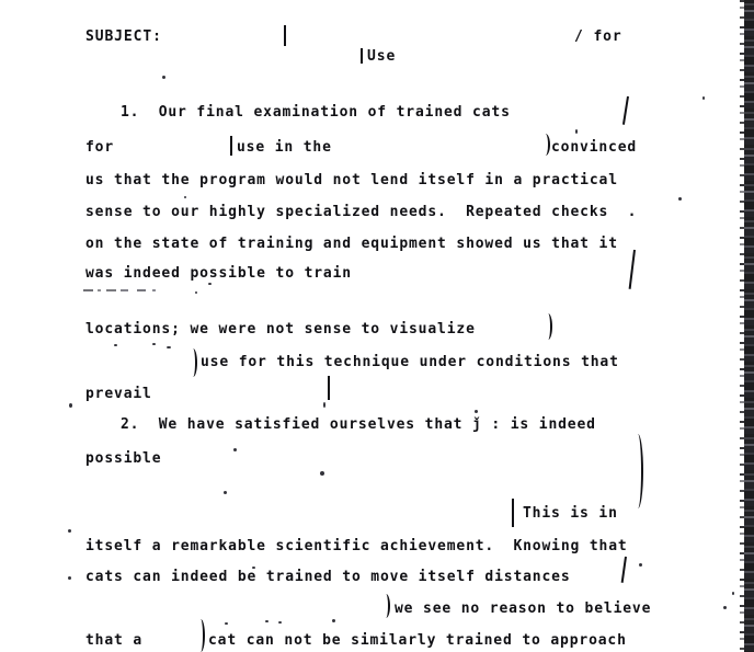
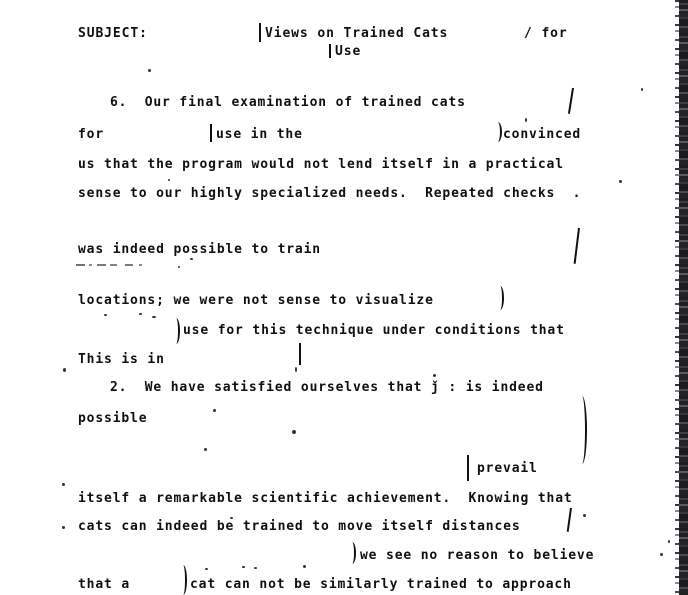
  SUBJECT:
+ Views on Trained Cats
  Use
  / for
- 1. Our final examination of trained cats
+ 6. Our final examination of trained cats
  for
  use in the
  convinced
  us that the program would not lend itself in a practical
  sense to our highly specialized needs. Repeated checks .
- on the state of training and equipment showed us that it
  was indeed possible to train
  locations; we were not sense to visualize
  use for this technique under conditions that
- prevail
+ This is in
  2. We have satisfied ourselves that ǰ : is indeed
  possible
- This is in
+ prevail
  itself a remarkable scientific achievement. Knowing that
  cats can indeed be trained to move itself distances
  we see no reason to believe
  that a
  cat can not be similarly trained to approach
